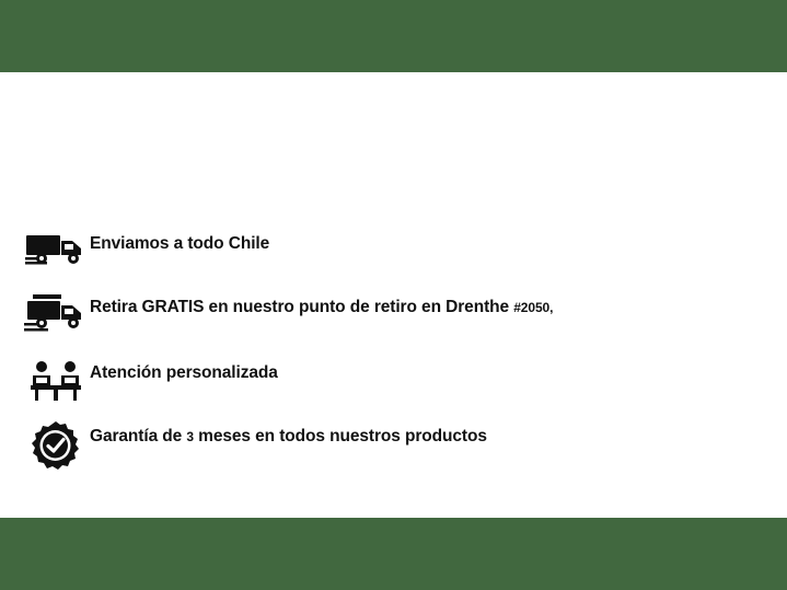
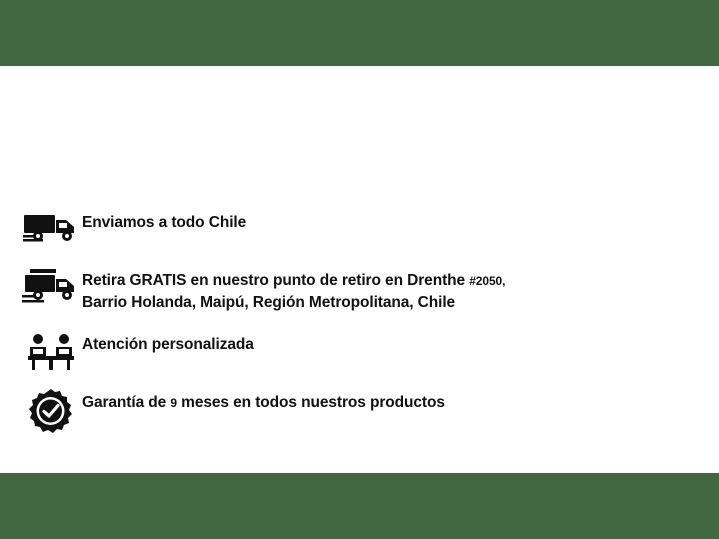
  Enviamos a todo Chile
  Retira GRATIS en nuestro punto de retiro en Drenthe #2050,
+ Barrio Holanda, Maipú, Región Metropolitana, Chile
  Atención personalizada
- Garantía de 3 meses en todos nuestros productos
+ Garantía de 9 meses en todos nuestros productos
